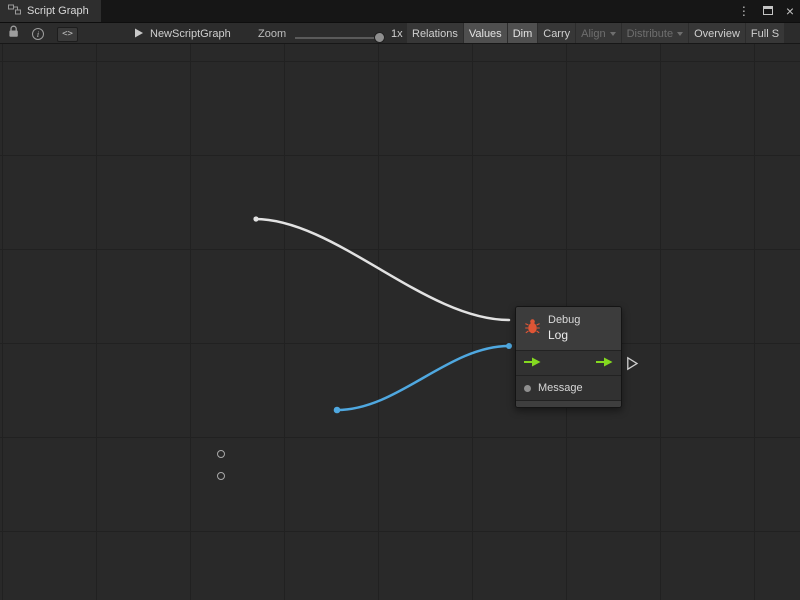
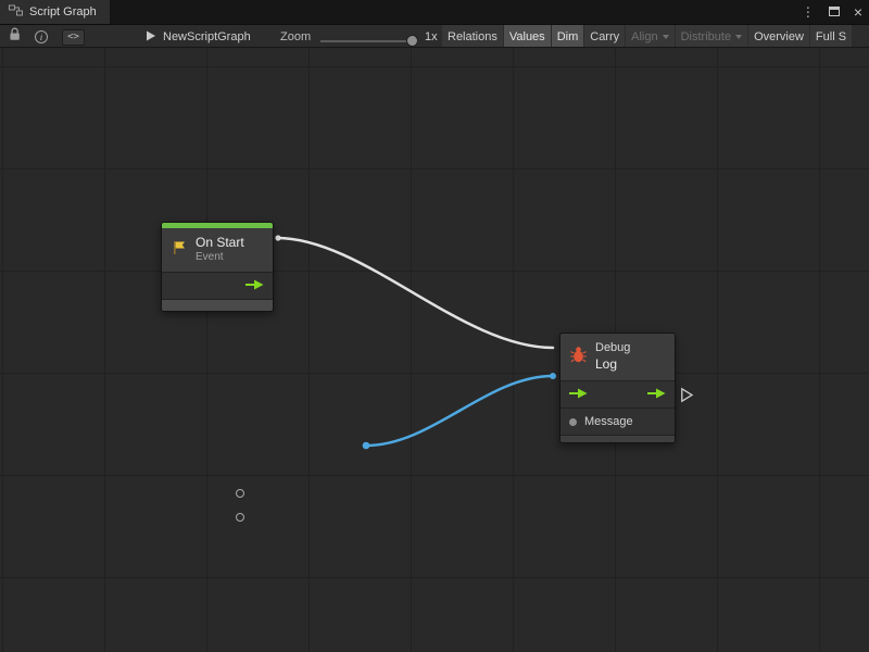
  Script Graph
  ⋮
  ×
  i
  <>
  NewScriptGraph
  Zoom
  1x
  Relations
  Values
  Dim
  Carry
  Align
  Distribute
  Overview
  Full S
+ On Start
+ Event
  Debug
  Log
  Message
